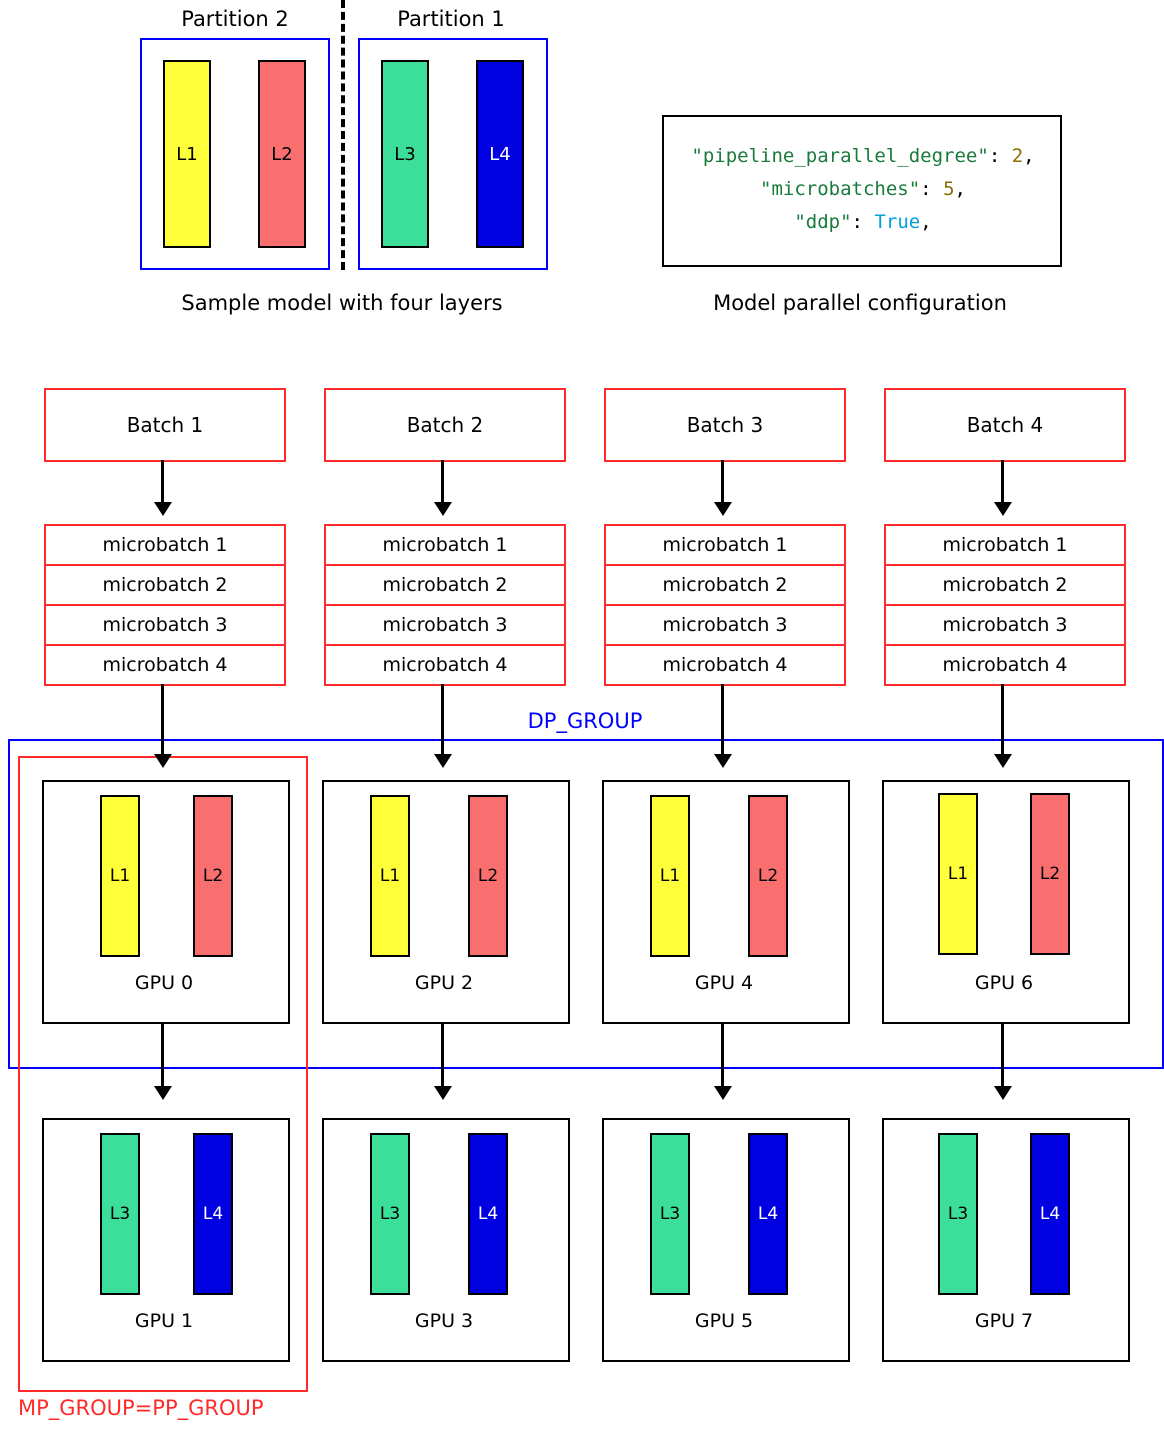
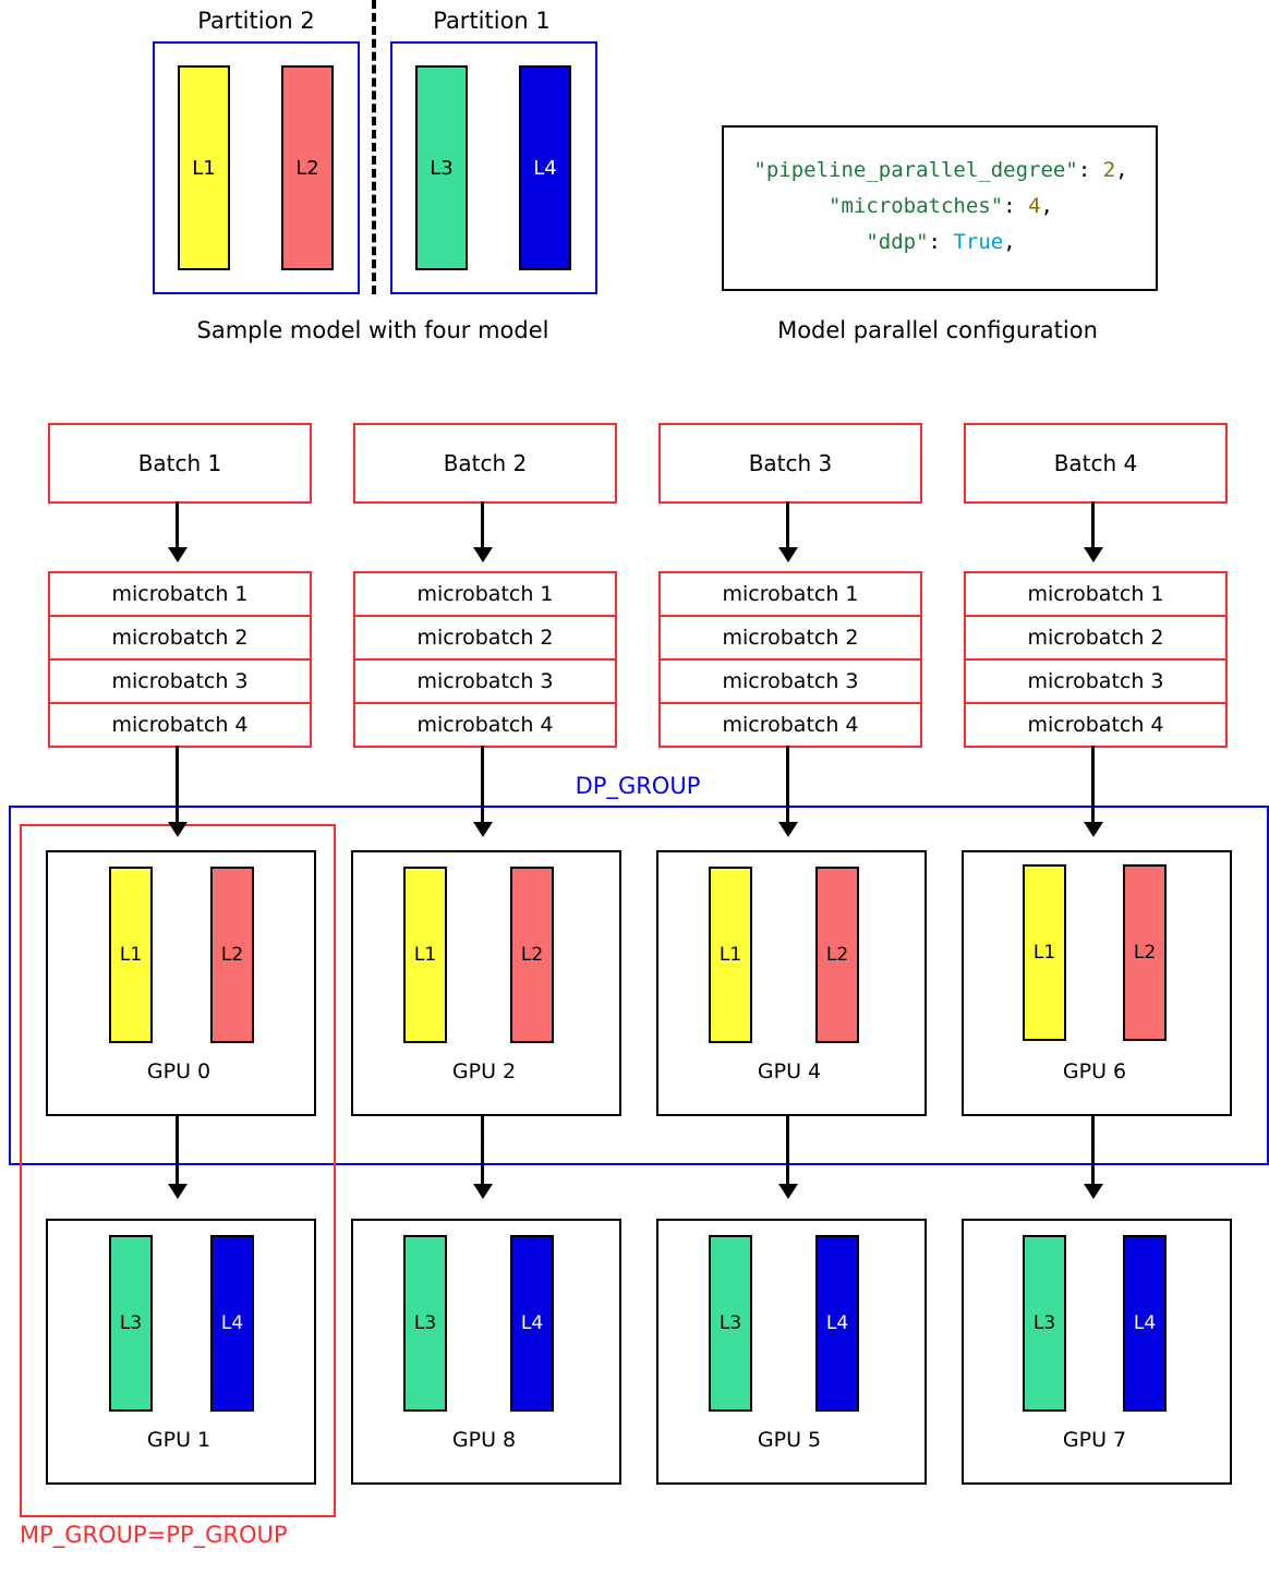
  Partition 2
  L1
  L2
  Partition 1
  L3
  L4
- Sample model with four layers
+ Sample model with four model
  "pipeline_parallel_degree": 2,
- "microbatches": 5,
+ "microbatches": 4,
  "ddp": True,
  Model parallel configuration
  DP_GROUP
  MP_GROUP=PP_GROUP
  Batch 1
  microbatch 1
  microbatch 2
  microbatch 3
  microbatch 4
  L1
  L2
  GPU 0
  L3
  L4
  GPU 1
  Batch 2
  microbatch 1
  microbatch 2
  microbatch 3
  microbatch 4
  L1
  L2
  GPU 2
  L3
  L4
- GPU 3
+ GPU 8
  Batch 3
  microbatch 1
  microbatch 2
  microbatch 3
  microbatch 4
  L1
  L2
  GPU 4
  L3
  L4
  GPU 5
  Batch 4
  microbatch 1
  microbatch 2
  microbatch 3
  microbatch 4
  L1
  L2
  GPU 6
  L3
  L4
  GPU 7
